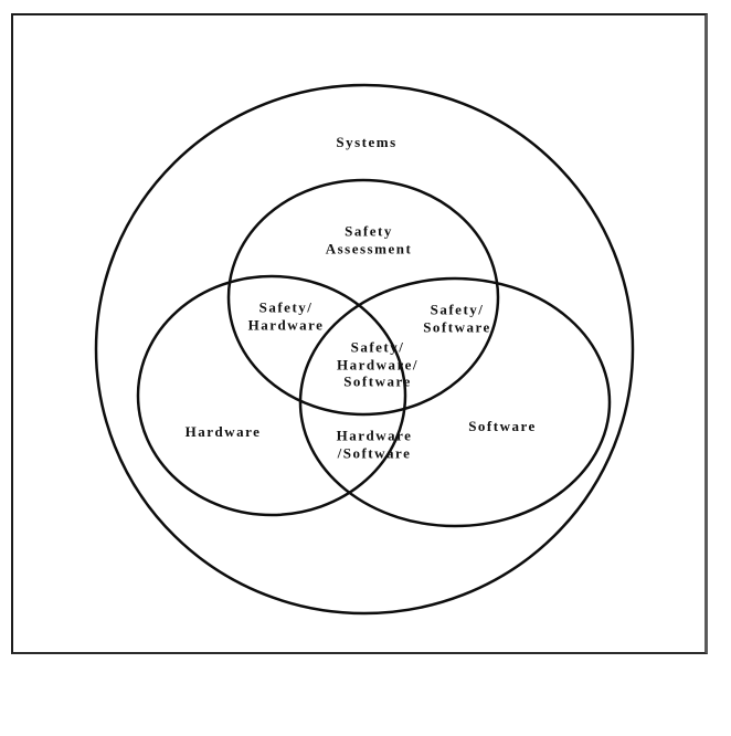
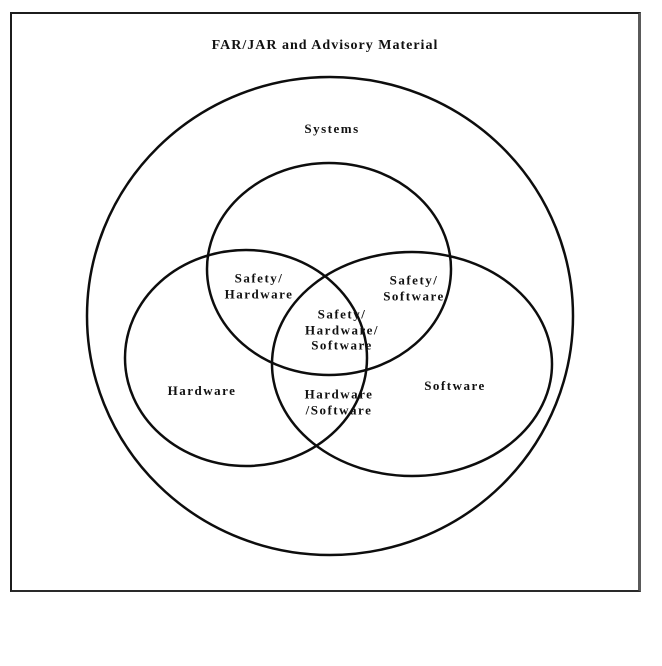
+ FAR/JAR and Advisory Material
  Systems
- Safety
- Assessment
  Safety/
  Hardware
  Safety/
  Software
  Safety/
  Hardware/
  Software
  Hardware
  Software
  Hardware
  /Software
